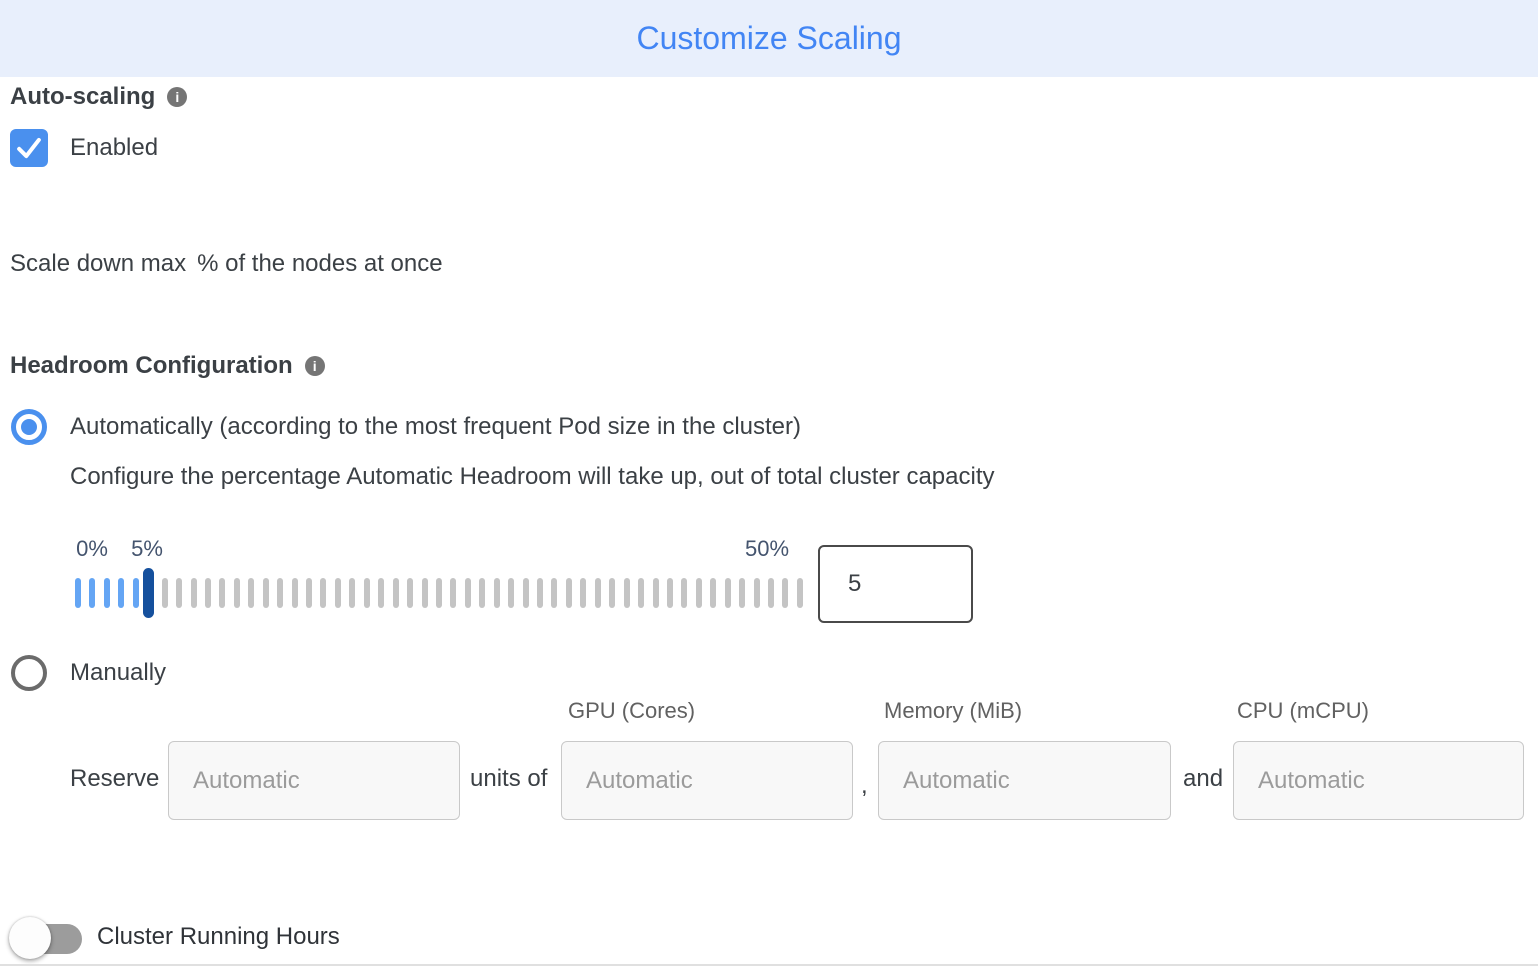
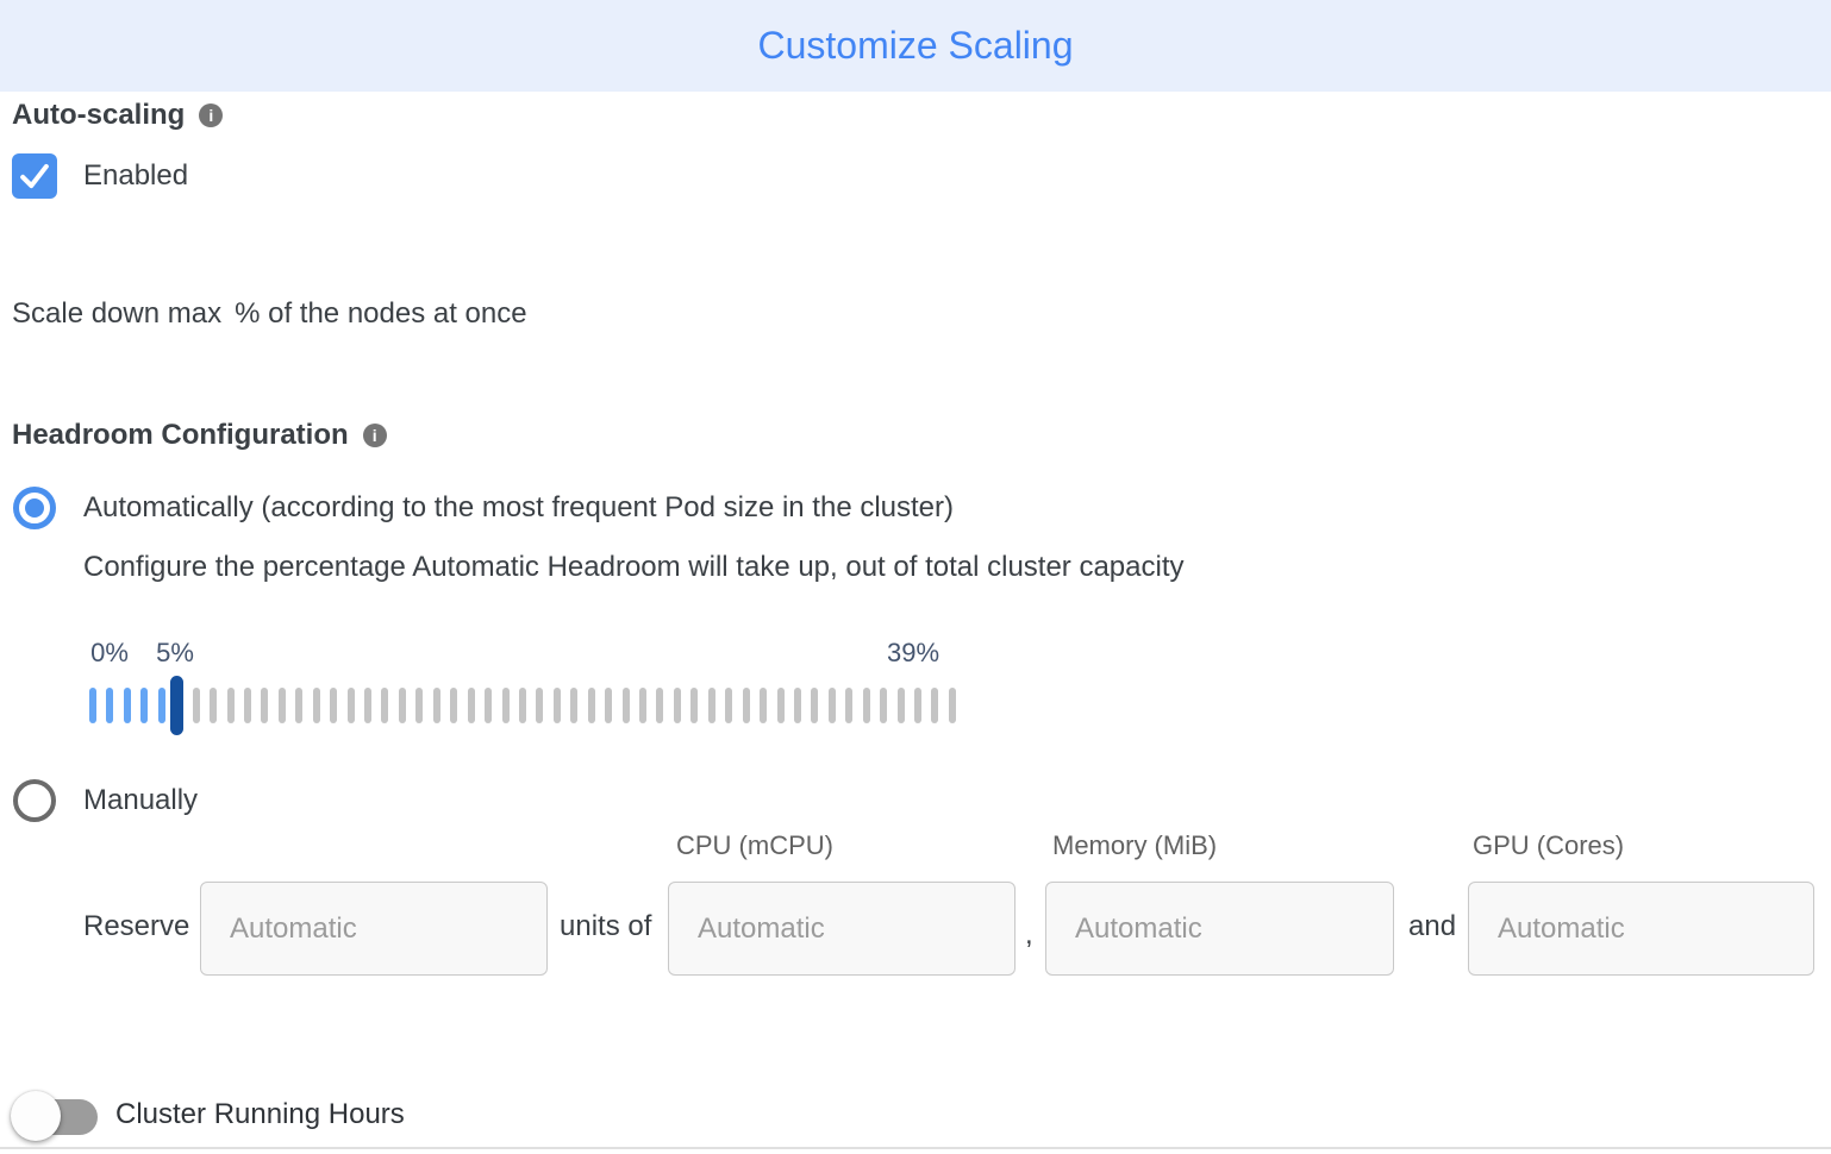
  Customize Scaling
  Auto-scaling
  i
  Enabled
  Scale down max
  % of the nodes at once
  Headroom Configuration
  i
  Automatically (according to the most frequent Pod size in the cluster)
  Configure the percentage Automatic Headroom will take up, out of total cluster capacity
  0%
  5%
- 50%
+ 39%
- 5
  Manually
- GPU (Cores)
+ CPU (mCPU)
  Memory (MiB)
- CPU (mCPU)
+ GPU (Cores)
  Reserve
  Automatic
  units of
  Automatic
  ,
  Automatic
  and
  Automatic
  Cluster Running Hours
